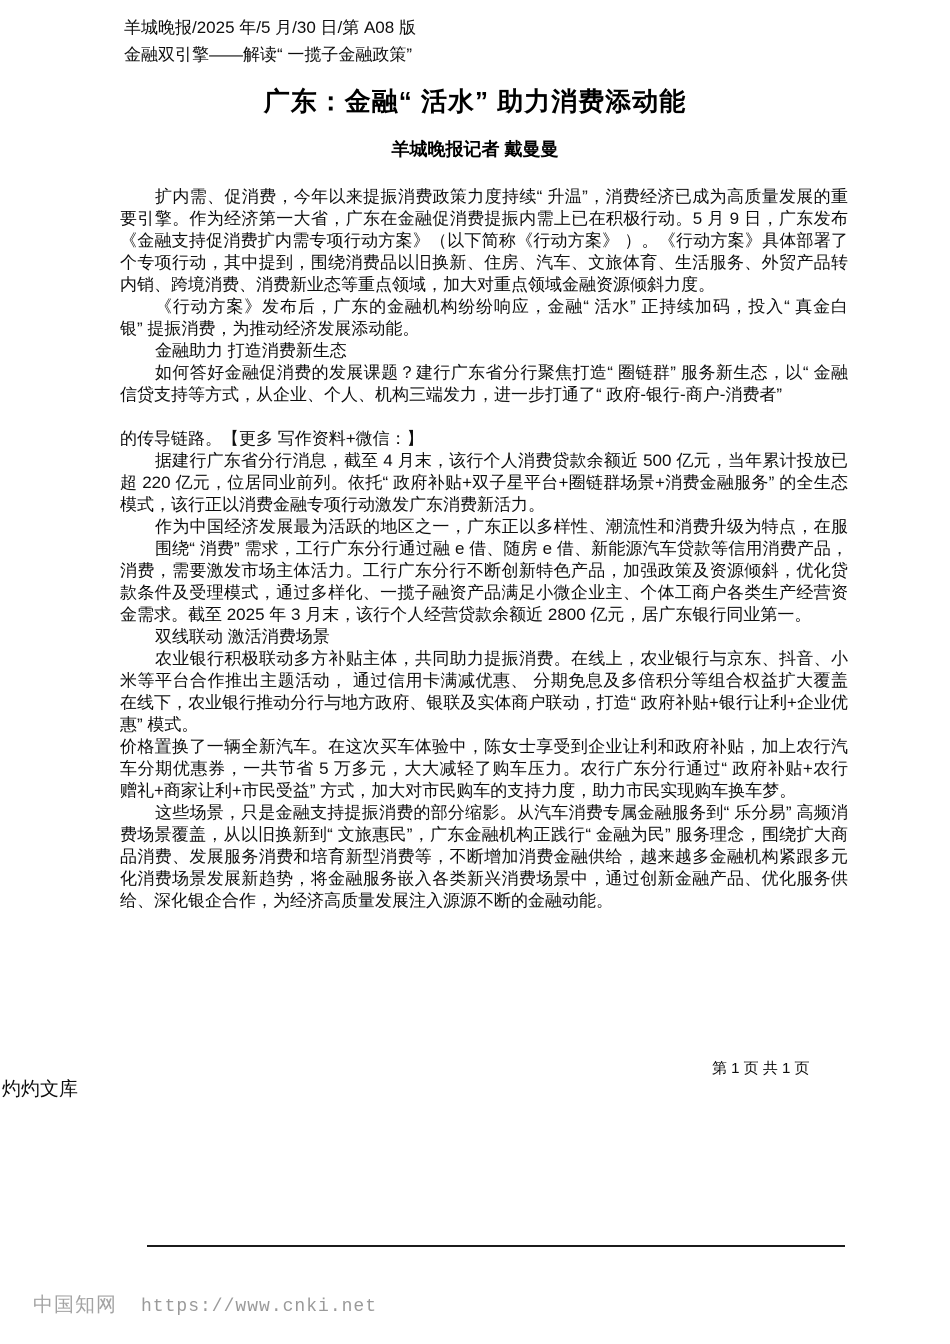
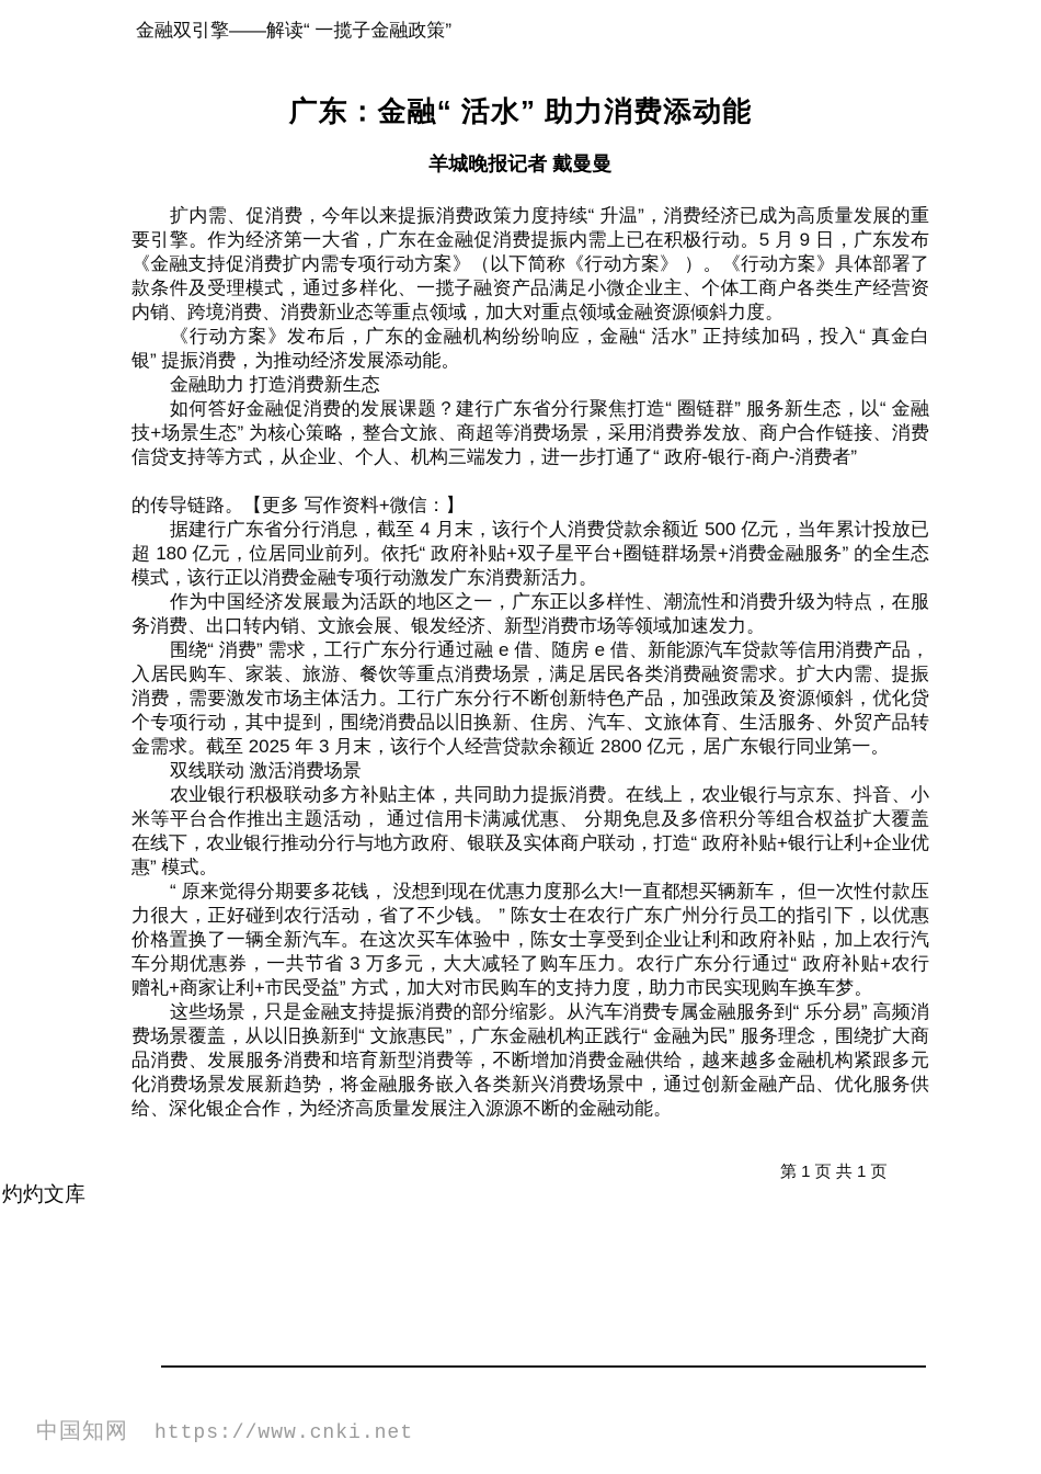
- 羊城晚报/2025 年/5 月/30 日/第 A08 版
  金融双引擎——解读“ 一揽子金融政策”
  广东：金融“ 活水” 助力消费添动能
  羊城晚报记者 戴曼曼
  扩内需、促消费，今年以来提振消费政策力度持续“ 升温”，消费经济已成为高质量发展的重
  要引擎。作为经济第一大省，广东在金融促消费提振内需上已在积极行动。5 月 9 日，广东发布
  《金融支持促消费扩内需专项行动方案》（以下简称《行动方案》 ）。《行动方案》具体部署了
- 个专项行动，其中提到，围绕消费品以旧换新、住房、汽车、文旅体育、生活服务、外贸产品转
+ 款条件及受理模式，通过多样化、一揽子融资产品满足小微企业主、个体工商户各类生产经营资
  内销、跨境消费、消费新业态等重点领域，加大对重点领域金融资源倾斜力度。
  《行动方案》发布后，广东的金融机构纷纷响应，金融“ 活水” 正持续加码，投入“ 真金白
  银” 提振消费，为推动经济发展添动能。
  金融助力 打造消费新生态
  如何答好金融促消费的发展课题？建行广东省分行聚焦打造“ 圈链群” 服务新生态，以“ 金融
+ 技+场景生态” 为核心策略，整合文旅、商超等消费场景，采用消费券发放、商户合作链接、消费
  信贷支持等方式，从企业、个人、机构三端发力，进一步打通了“ 政府-银行-商户-消费者”
  的传导链路。【更多 写作资料+微信：】
  据建行广东省分行消息，截至 4 月末，该行个人消费贷款余额近 500 亿元，当年累计投放已
- 超 220 亿元，位居同业前列。依托“ 政府补贴+双子星平台+圈链群场景+消费金融服务” 的全生态
+ 超 180 亿元，位居同业前列。依托“ 政府补贴+双子星平台+圈链群场景+消费金融服务” 的全生态
  模式，该行正以消费金融专项行动激发广东消费新活力。
  作为中国经济发展最为活跃的地区之一，广东正以多样性、潮流性和消费升级为特点，在服
+ 务消费、出口转内销、文旅会展、银发经济、新型消费市场等领域加速发力。
  围绕“ 消费” 需求，工行广东分行通过融 e 借、随房 e 借、新能源汽车贷款等信用消费产品，
+ 入居民购车、家装、旅游、餐饮等重点消费场景，满足居民各类消费融资需求。扩大内需、提振
  消费，需要激发市场主体活力。工行广东分行不断创新特色产品，加强政策及资源倾斜，优化贷
- 款条件及受理模式，通过多样化、一揽子融资产品满足小微企业主、个体工商户各类生产经营资
+ 个专项行动，其中提到，围绕消费品以旧换新、住房、汽车、文旅体育、生活服务、外贸产品转
  金需求。截至 2025 年 3 月末，该行个人经营贷款余额近 2800 亿元，居广东银行同业第一。
  双线联动 激活消费场景
  农业银行积极联动多方补贴主体，共同助力提振消费。在线上，农业银行与京东、抖音、小
  米等平台合作推出主题活动， 通过信用卡满减优惠、 分期免息及多倍积分等组合权益扩大覆盖
  在线下，农业银行推动分行与地方政府、银联及实体商户联动，打造“ 政府补贴+银行让利+企业优
  惠” 模式。
+ “ 原来觉得分期要多花钱， 没想到现在优惠力度那么大!一直都想买辆新车， 但一次性付款压
+ 力很大，正好碰到农行活动，省了不少钱。 ” 陈女士在农行广东广州分行员工的指引下，以优惠
  价格置换了一辆全新汽车。在这次买车体验中，陈女士享受到企业让利和政府补贴，加上农行汽
- 车分期优惠券，一共节省 5 万多元，大大减轻了购车压力。农行广东分行通过“ 政府补贴+农行
+ 车分期优惠券，一共节省 3 万多元，大大减轻了购车压力。农行广东分行通过“ 政府补贴+农行
  赠礼+商家让利+市民受益” 方式，加大对市民购车的支持力度，助力市民实现购车换车梦。
  这些场景，只是金融支持提振消费的部分缩影。从汽车消费专属金融服务到“ 乐分易” 高频消
  费场景覆盖，从以旧换新到“ 文旅惠民”，广东金融机构正践行“ 金融为民” 服务理念，围绕扩大商
  品消费、发展服务消费和培育新型消费等，不断增加消费金融供给，越来越多金融机构紧跟多元
  化消费场景发展新趋势，将金融服务嵌入各类新兴消费场景中，通过创新金融产品、优化服务供
  给、深化银企合作，为经济高质量发展注入源源不断的金融动能。
  第 1 页 共 1 页
  灼灼文库
  中国知网
  https://www.cnki.net
